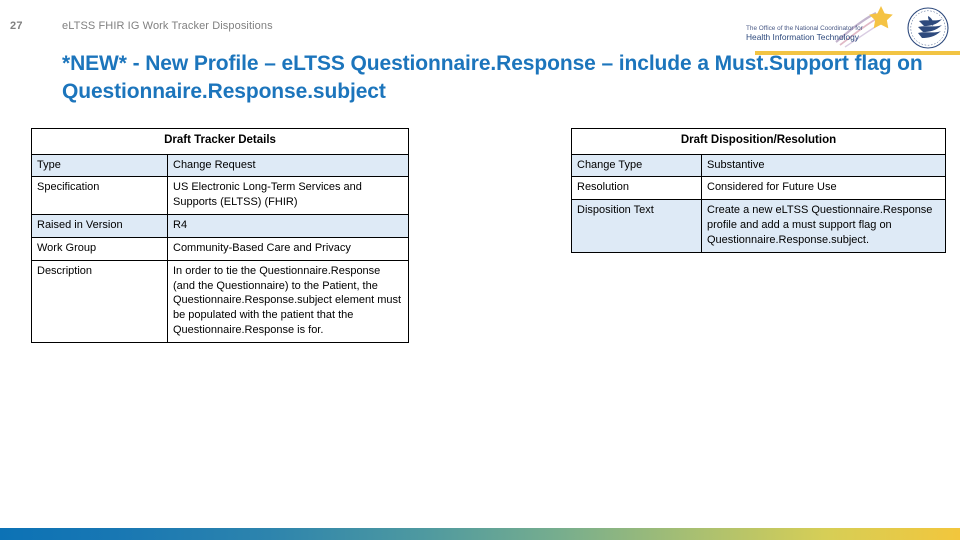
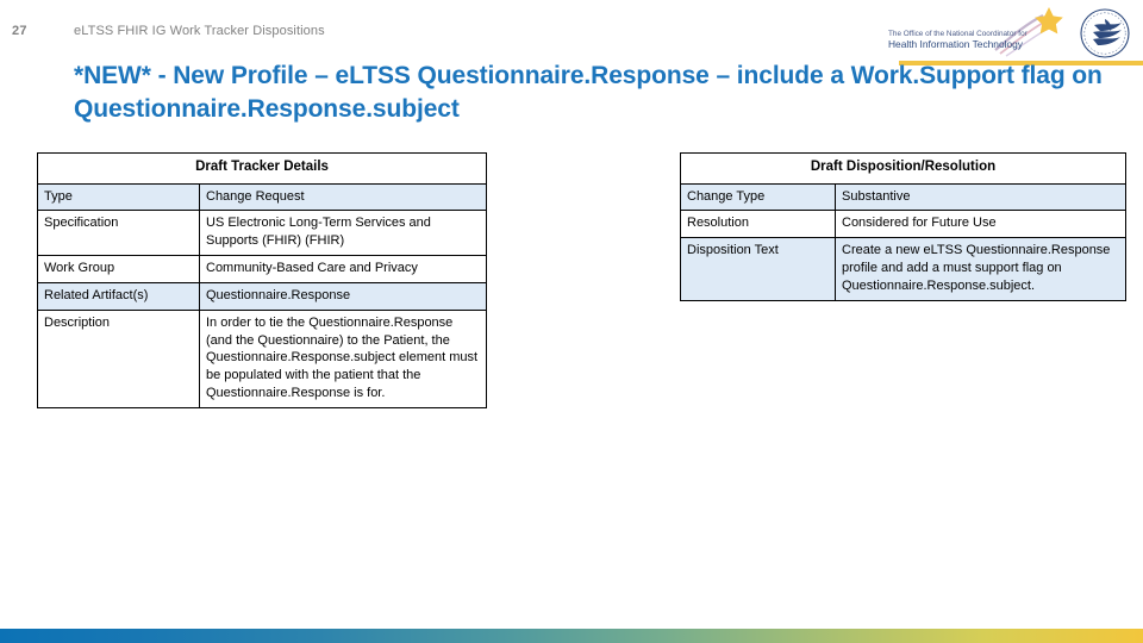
  27
  eLTSS FHIR IG Work Tracker Dispositions
  Health Information Technology
- *NEW* - New Profile – eLTSS Questionnaire.Response – include a Must.Support flag on Questionnaire.Response.subject
+ *NEW* - New Profile – eLTSS Questionnaire.Response – include a Work.Support flag on Questionnaire.Response.subject
  Draft Tracker Details
  Type	Change Request
- Specification	US Electronic Long-Term Services and Supports (ELTSS) (FHIR)
+ Specification	US Electronic Long-Term Services and Supports (FHIR) (FHIR)
- Raised in Version	R4
  Work Group	Community-Based Care and Privacy
+ Related Artifact(s)	Questionnaire.Response
  Description	In order to tie the Questionnaire.Response (and the Questionnaire) to the Patient, the Questionnaire.Response.subject element must be populated with the patient that the Questionnaire.Response is for.
  Draft Disposition/Resolution
  Change Type	Substantive
  Resolution	Considered for Future Use
  Disposition Text	Create a new eLTSS Questionnaire.Response profile and add a must support flag on Questionnaire.Response.subject.
